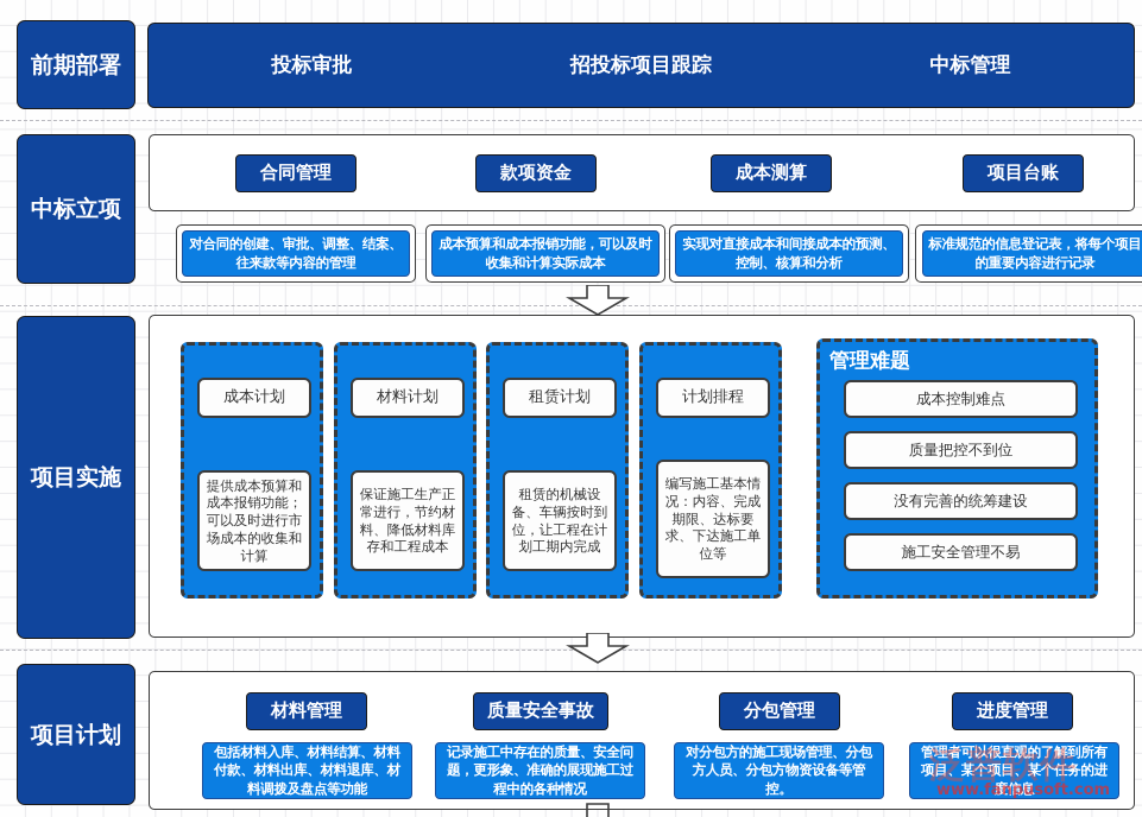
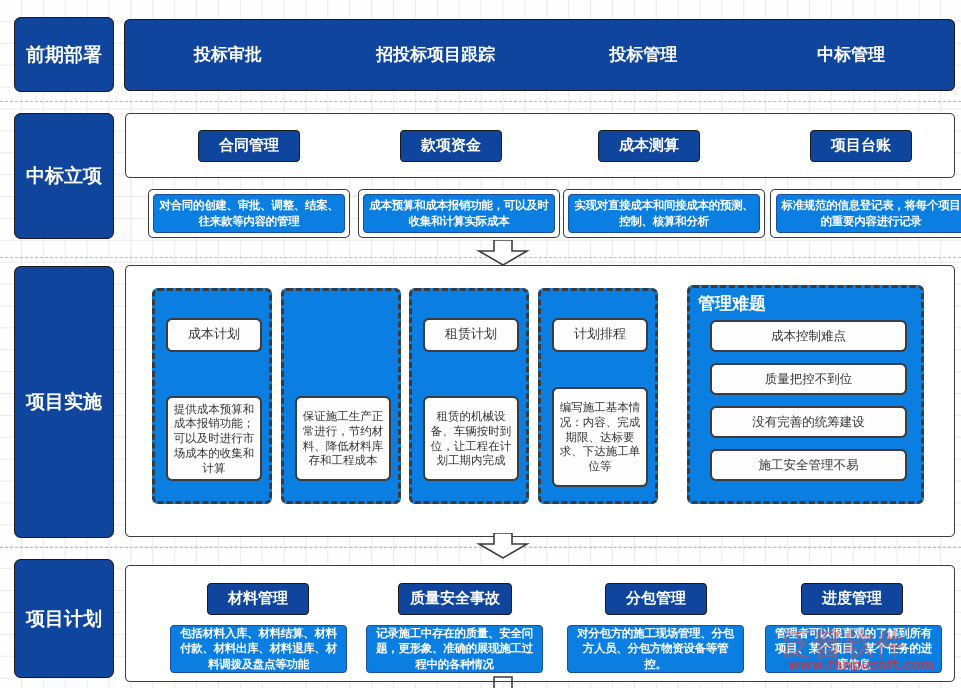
  前期部署
  投标审批
  招投标项目跟踪
+ 投标管理
  中标管理
  中标立项
  合同管理
  款项资金
  成本测算
  项目台账
  对合同的创建、审批、调整、结案、往来款等内容的管理
  成本预算和成本报销功能，可以及时收集和计算实际成本
  实现对直接成本和间接成本的预测、控制、核算和分析
  标准规范的信息登记表，将每个项目的重要内容进行记录
  项目实施
  成本计划
  提供成本预算和成本报销功能；可以及时进行市场成本的收集和计算
- 材料计划
  保证施工生产正常进行，节约材料、降低材料库存和工程成本
  租赁计划
  租赁的机械设备、车辆按时到位，让工程在计划工期内完成
  计划排程
  编写施工基本情况：内容、完成期限、达标要求、下达施工单位等
  管理难题
  成本控制难点
  质量把控不到位
  没有完善的统筹建设
  施工安全管理不易
  项目计划
  材料管理
  质量安全事故
  分包管理
  进度管理
  包括材料入库、材料结算、材料付款、材料出库、材料退库、材料调拨及盘点等功能
  记录施工中存在的质量、安全问题，更形象、准确的展现施工过程中的各种情况
  对分包方的施工现场管理、分包方人员、分包方物资设备等管控。
  管理者可以很直观的了解到所有项目、某个项目、某个任务的进度信息
  泛普软件
  www.fanpusoft.com
